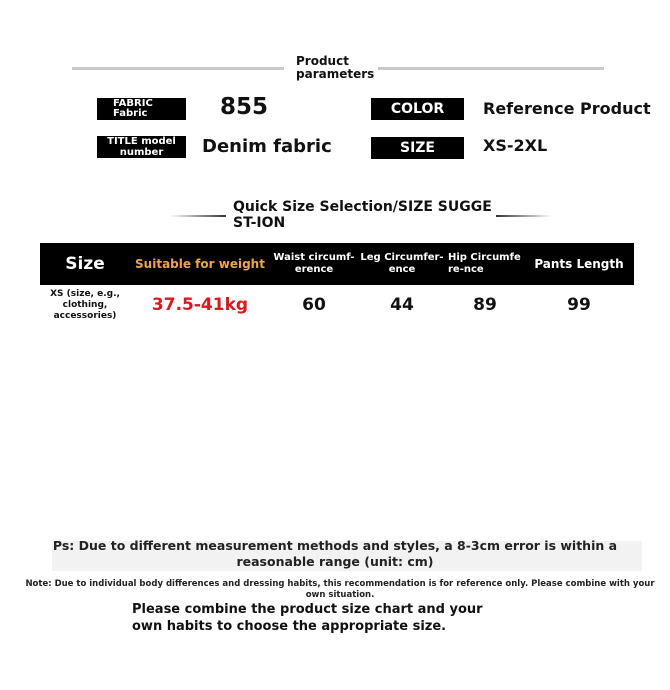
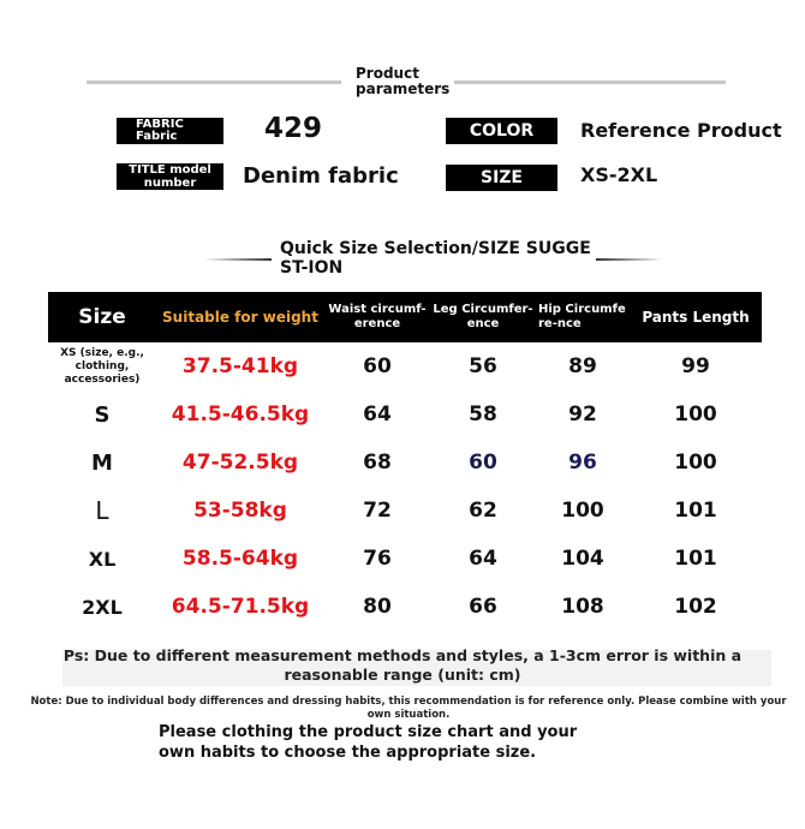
  Product parameters
  FABRIC Fabric
- 855
+ 429
  TITLE model number
  Denim fabric
  COLOR
  Reference Product
  SIZE
  XS-2XL
  Quick Size Selection/SIZE SUGGEST-ION
  Size	Suitable for weight	Waist circumf-erence	Leg Circumfer-ence	Hip Circumfere-nce	Pants Length
- XS (size, e.g., clothing, accessories)	37.5-41kg	60	44	89	99
+ XS (size, e.g., clothing, accessories)	37.5-41kg	60	56	89	99
+ S	41.5-46.5kg	64	58	92	100
+ M	47-52.5kg	68	60	96	100
+ L	53-58kg	72	62	100	101
+ XL	58.5-64kg	76	64	104	101
+ 2XL	64.5-71.5kg	80	66	108	102
- Ps: Due to different measurement methods and styles, a 8-3cm error is within a reasonable range (unit: cm)
+ Ps: Due to different measurement methods and styles, a 1-3cm error is within a reasonable range (unit: cm)
  Note: Due to individual body differences and dressing habits, this recommendation is for reference only. Please combine with your own situation.
- Please combine the product size chart and your own habits to choose the appropriate size.
+ Please clothing the product size chart and your own habits to choose the appropriate size.
